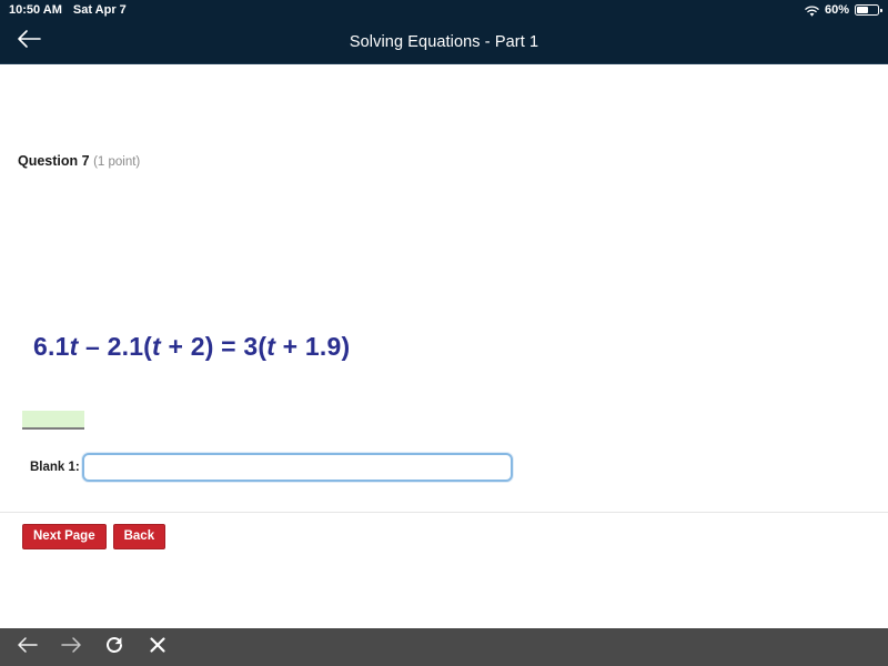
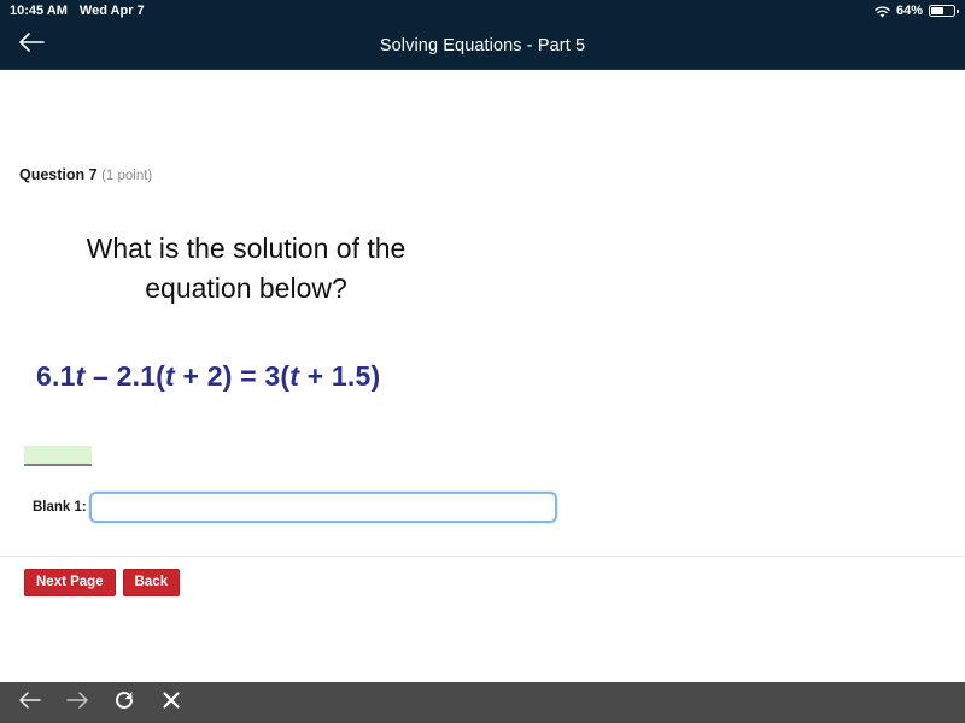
- 10:50 AM
+ 10:45 AM
- Sat Apr 7
+ Wed Apr 7
- 60%
+ 64%
- Solving Equations - Part 1
+ Solving Equations - Part 5
  Question 7 (1 point)
+ What is the solution of the
+ equation below?
- 6.1t – 2.1(t + 2) = 3(t + 1.9)
+ 6.1t – 2.1(t + 2) = 3(t + 1.5)
  Blank 1:
  Next Page
  Back
